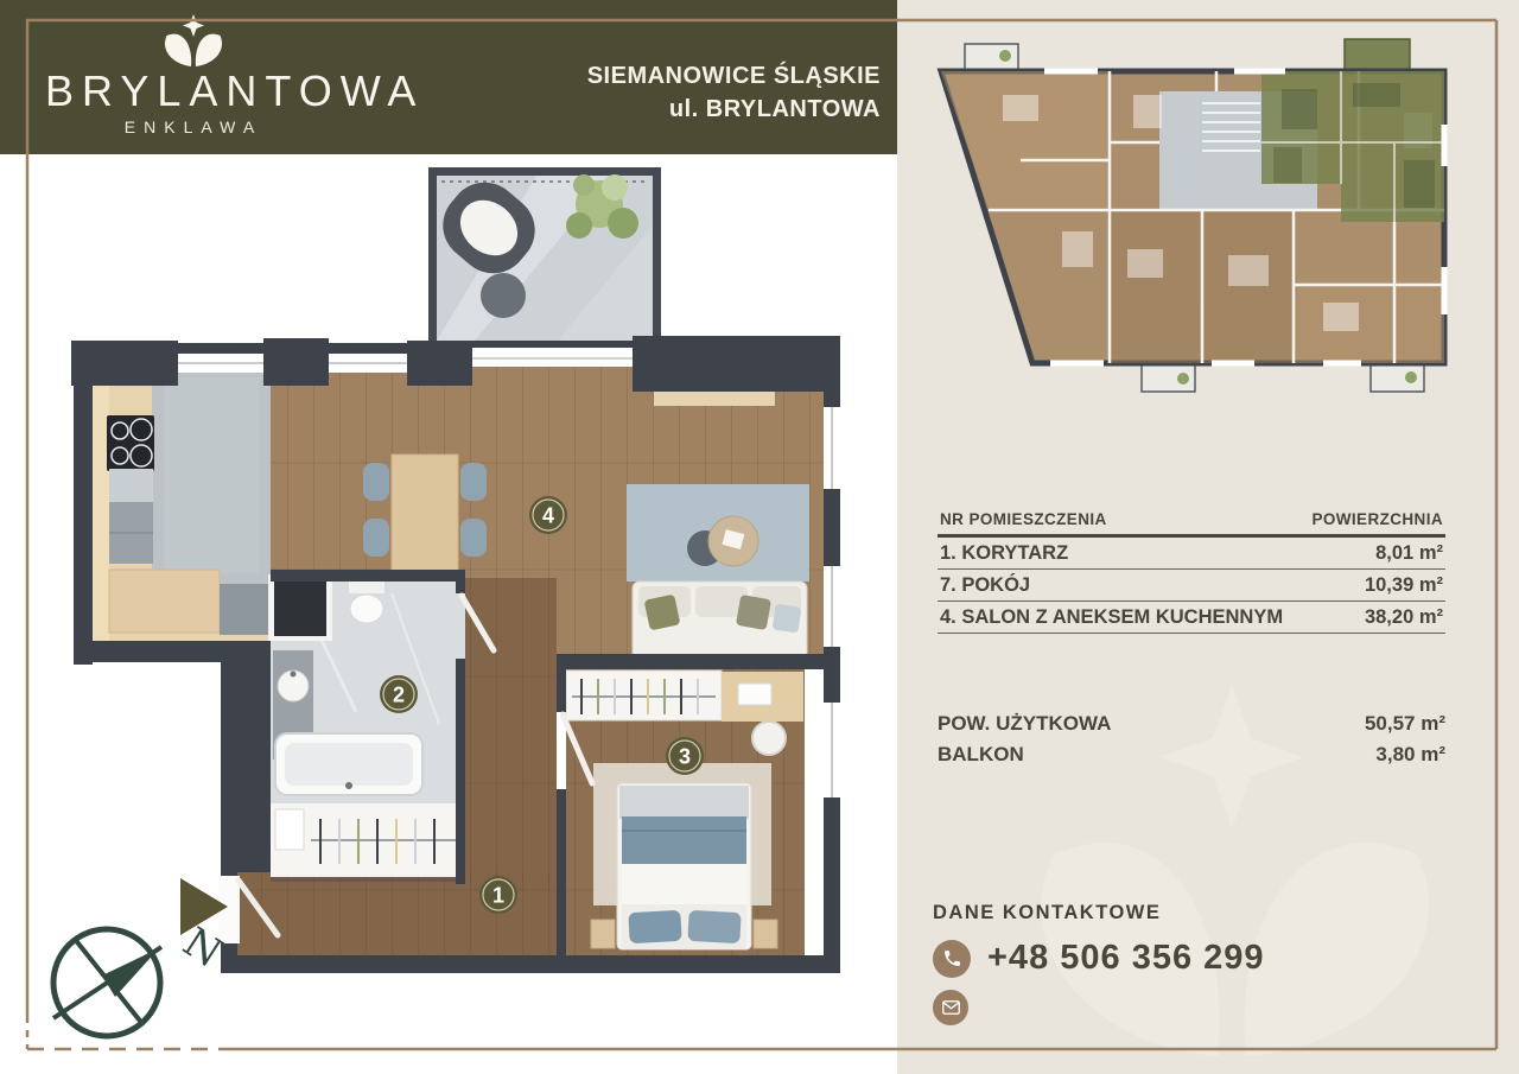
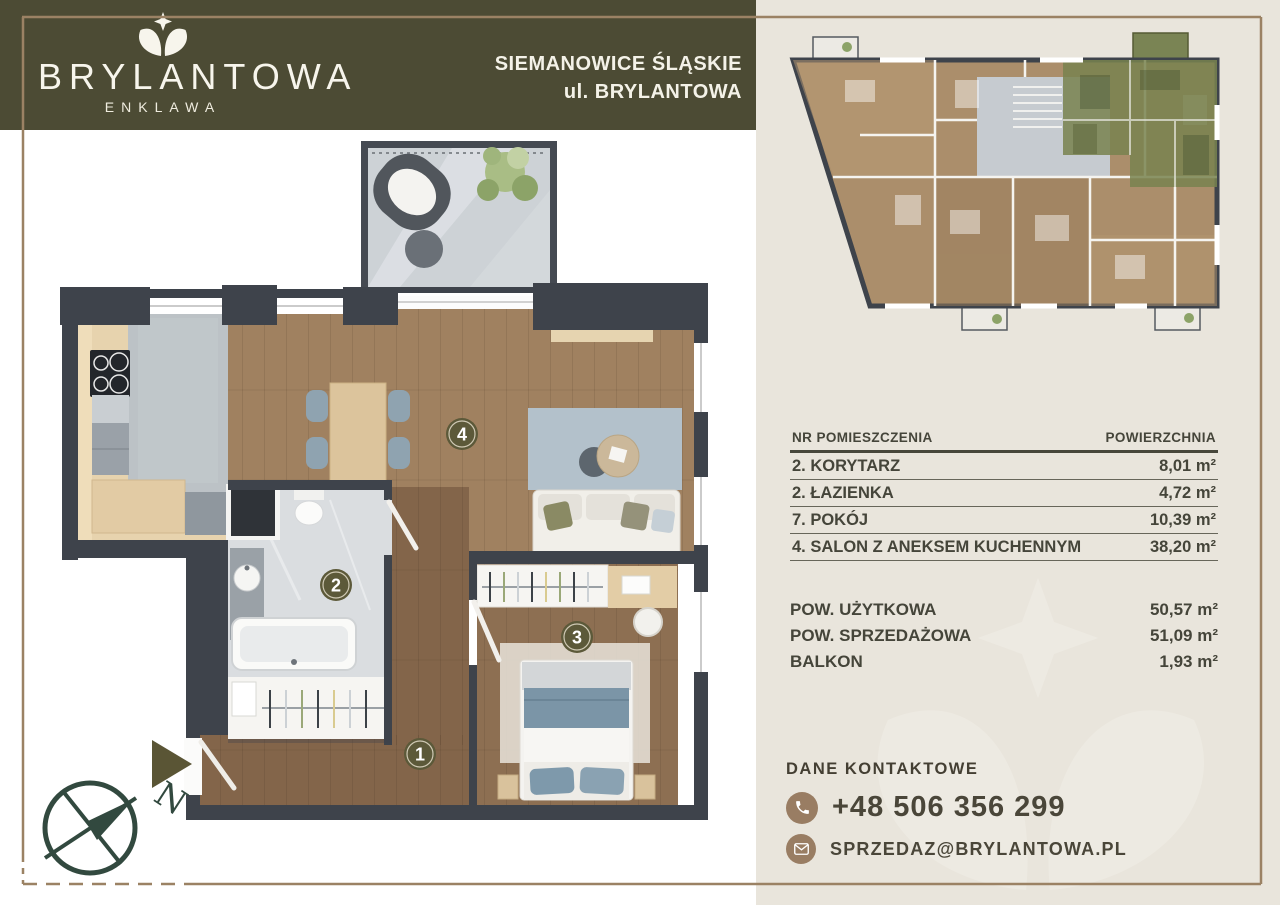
  BRYLANTO
  ENKLAWA
  SIEMANOWICE ŚLĄSKIE
  ul. BRYLANTOWA
  1
  2
  3
  4
  NR POMIESZCZENIA
  POWIERZCHNIA
- 1. KORYTARZ
+ 2. KORYTARZ
  8,01 m²
+ 2. ŁAZIENKA
+ 4,72 m²
  7. POKÓJ
  10,39 m²
  4. SALON Z ANEKSEM KUCHENNYM
  38,20 m²
  POW. UŻYTKOWA
  50,57 m²
+ POW. SPRZEDAŻOWA
+ 51,09 m²
  BALKON
- 3,80 m²
+ 1,93 m²
  DANE KONTAKTOWE
  +48 506 356 299
+ SPRZEDAZ@BRYLANTOWA.PL
